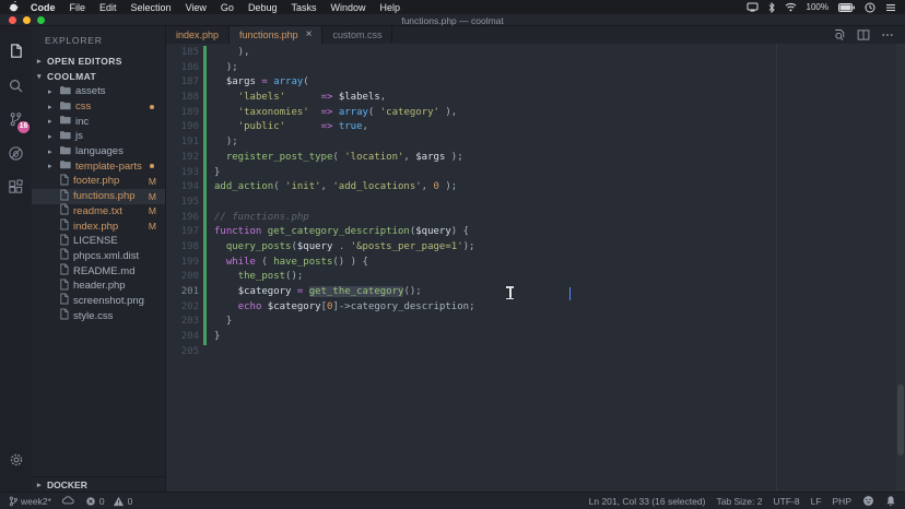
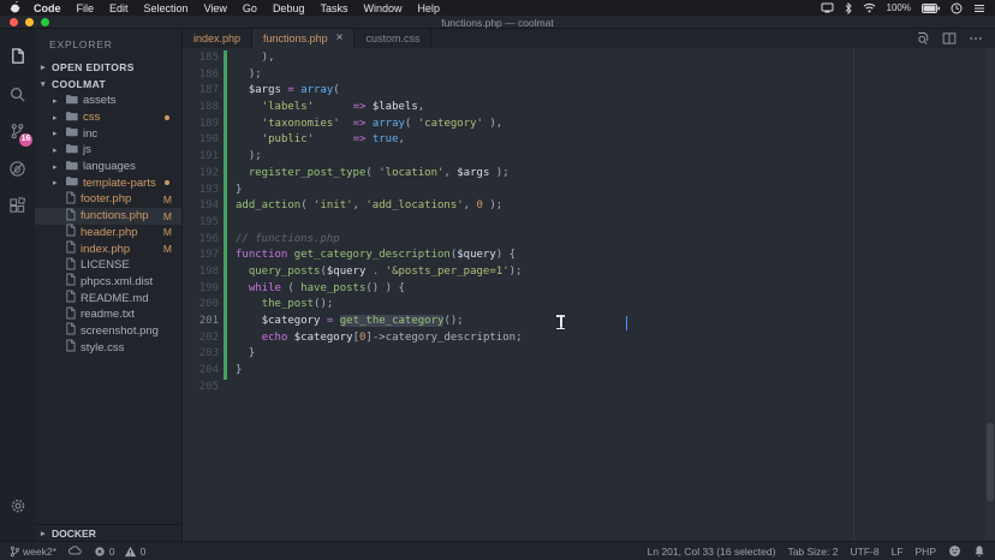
  Code
  File
  Edit
  Selection
  View
  Go
  Debug
  Tasks
  Window
  Help
  100%
  functions.php — coolmat
  EXPLORER
  OPEN EDITORS
  COOLMAT
  assets
  css
  inc
  js
  languages
  template-parts
  footer.php
  M
  functions.php
  M
- readme.txt
+ header.php
  M
  index.php
  M
  LICENSE
  phpcs.xml.dist
  README.md
- header.php
+ readme.txt
  screenshot.png
  style.css
  DOCKER
  index.php
  functions.php
  ×
  custom.css
  185
  ),
  186
  );
  187
  $args = array(
  188
  'labels' => $labels,
  189
  'taxonomies' => array( 'category' ),
  190
  'public' => true,
  191
  );
  192
  register_post_type( 'location', $args );
  193
  }
  194
  add_action( 'init', 'add_locations', 0 );
  195
  196
  // functions.php
  197
  function get_category_description($query) {
  198
  query_posts($query . '&posts_per_page=1');
  199
  while ( have_posts() ) {
  200
  the_post();
  201
  $category = get_the_category();
  202
  echo $category[0]->category_description;
  203
  }
  204
  }
  205
  week2*
  0
  0
  Ln 201, Col 33 (16 selected)
  Tab Size: 2
  UTF-8
  LF
  PHP
